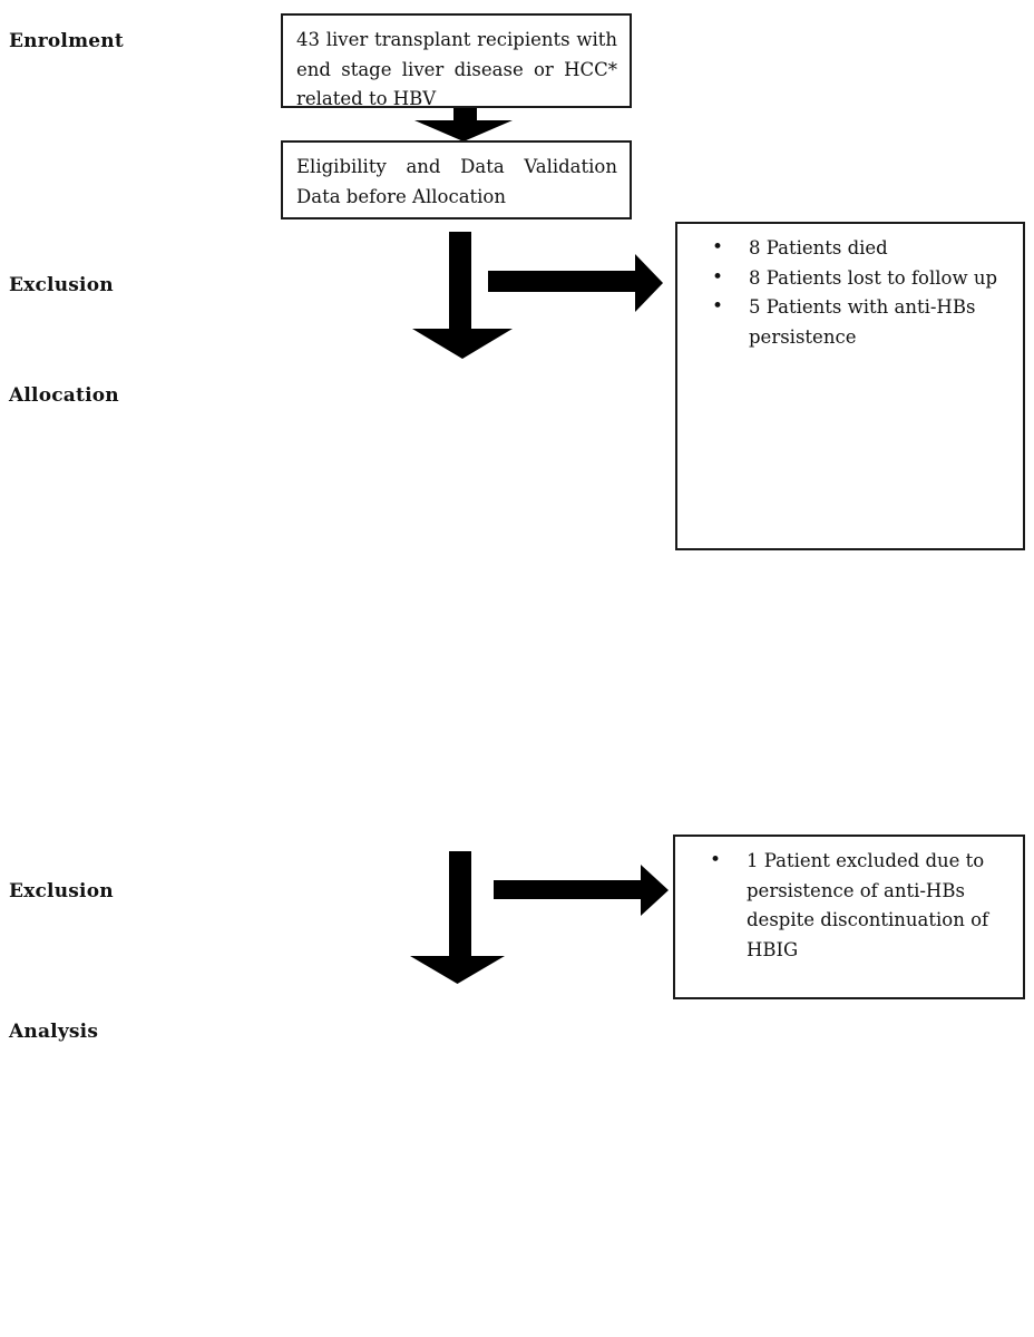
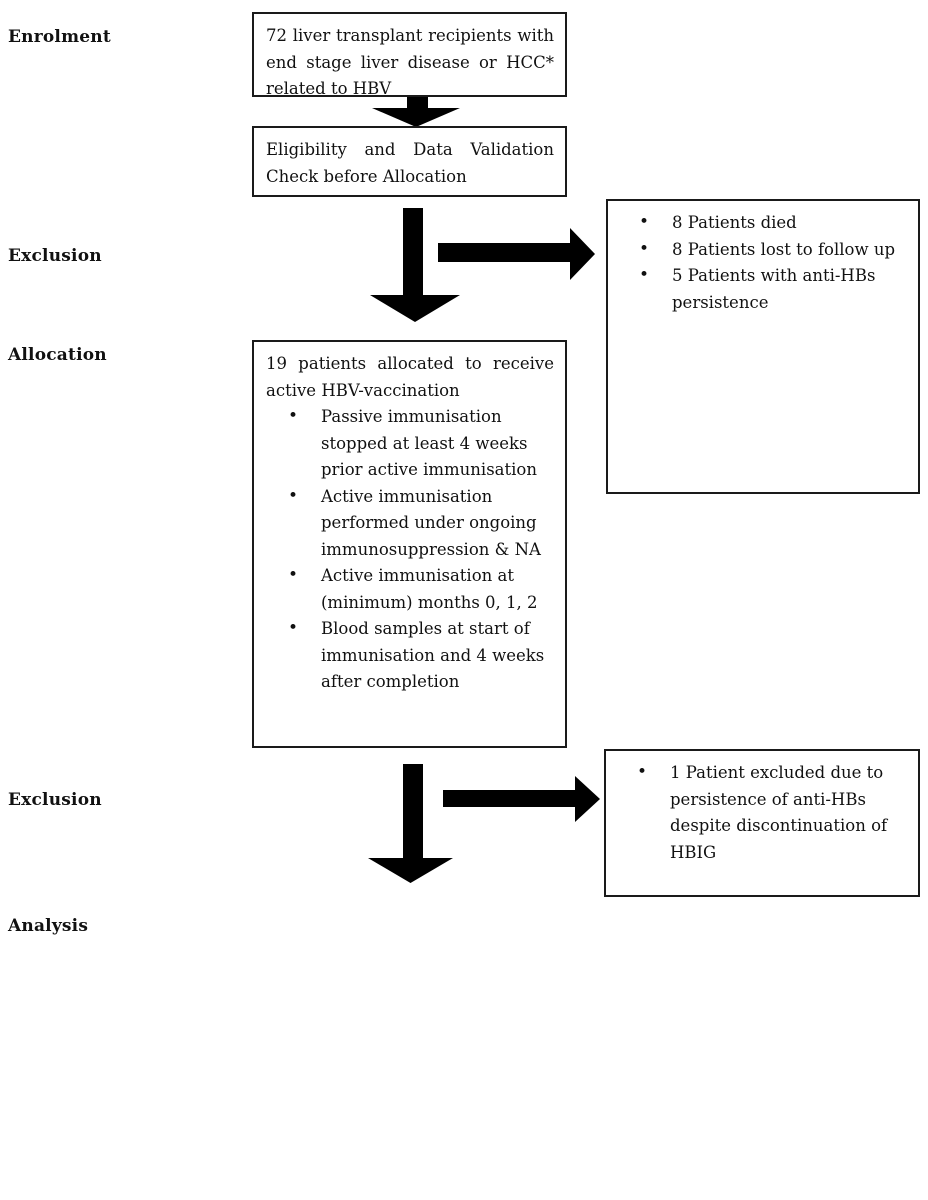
  Enrolment
  Exclusion
  Allocation
  Exclusion
  Analysis
- 43 liver transplant recipients with end stage liver disease or HCC* related to HBV
+ 72 liver transplant recipients with end stage liver disease or HCC* related to HBV
- Eligibility and Data Validation Data before Allocation
+ Eligibility and Data Validation Check before Allocation
  8 Patients died
  8 Patients lost to follow up
  5 Patients with anti-HBs persistence
+ 19 patients allocated to receive active HBV-vaccination
+ Passive immunisation stopped at least 4 weeks prior active immunisation
+ Active immunisation performed under ongoing immunosuppression & NA
+ Active immunisation at (minimum) months 0, 1, 2
+ Blood samples at start of immunisation and 4 weeks after completion
  1 Patient excluded due to persistence of anti-HBs despite discontinuation of HBIG
